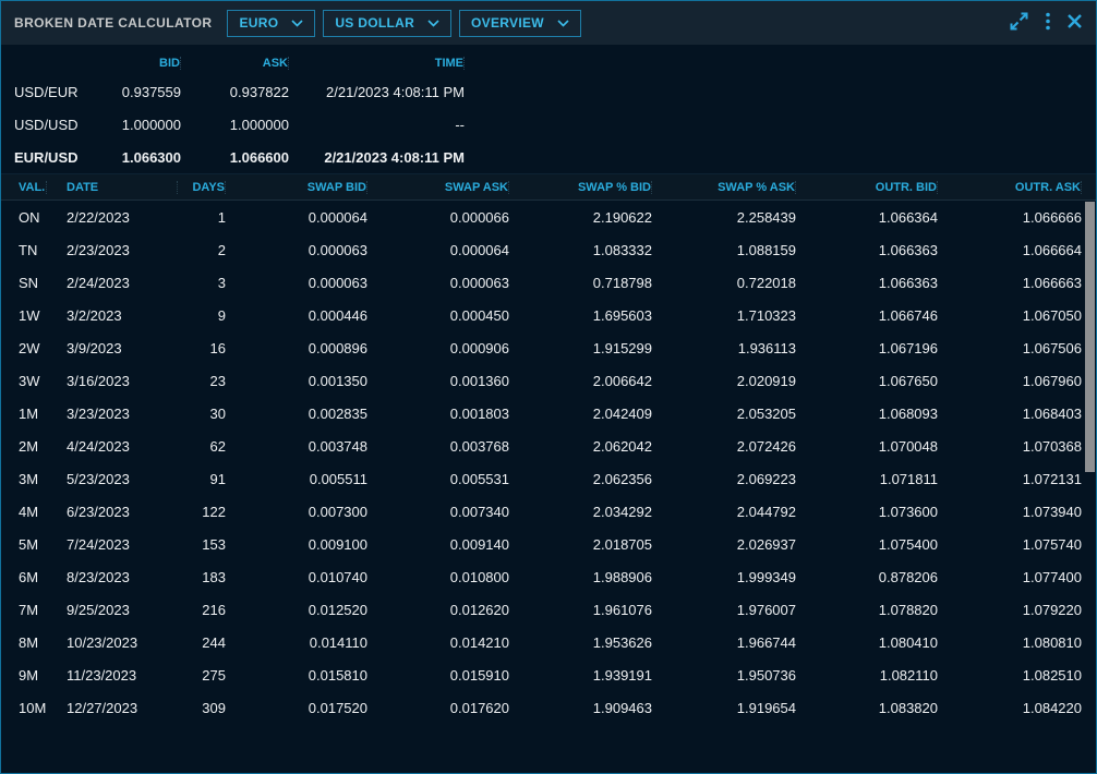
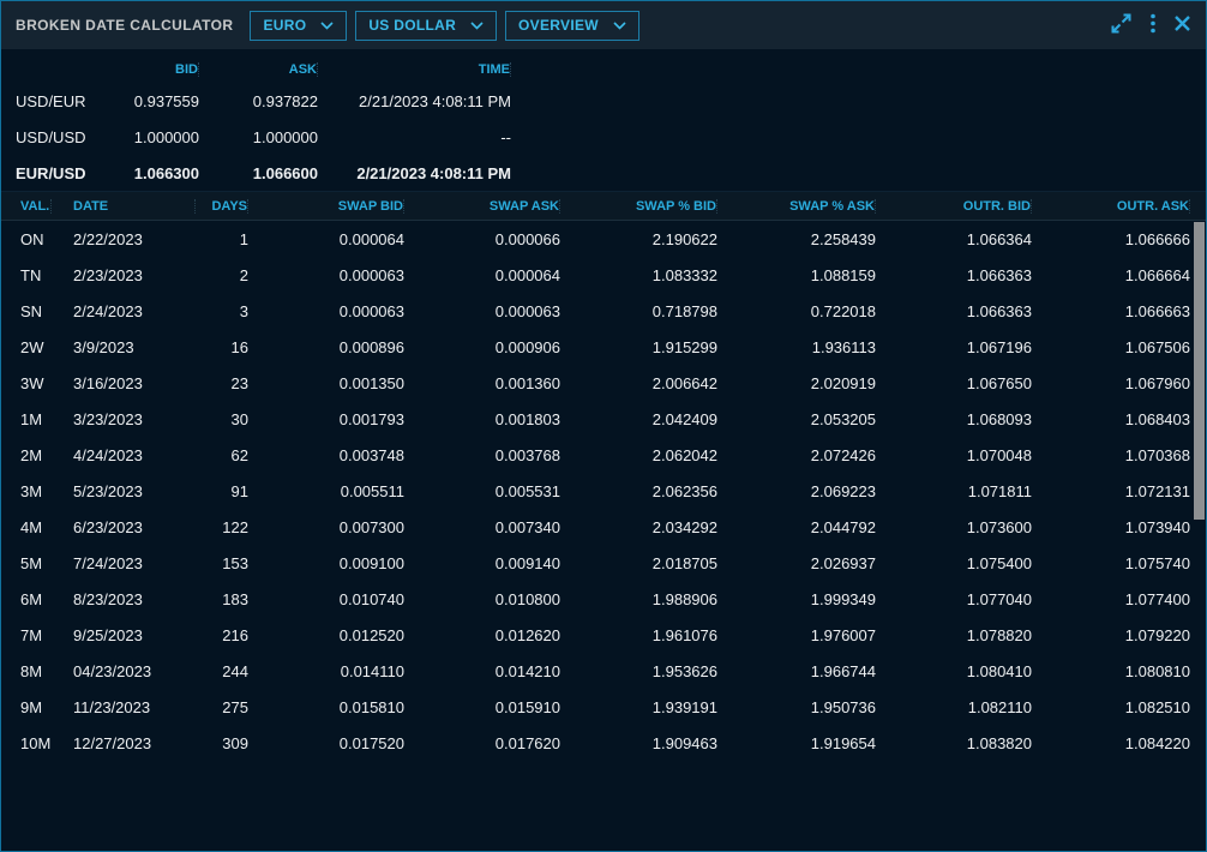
  BROKEN DATE CALCULATOR
  EURO
  US DOLLAR
  OVERVIEW
  BID
  ASK
  TIME
  USD/EUR
  0.937559
  0.937822
  2/21/2023 4:08:11 PM
  USD/USD
  1.000000
  1.000000
  --
  EUR/USD
  1.066300
  1.066600
  2/21/2023 4:08:11 PM
  VAL.
  DATE
  DAYS
  SWAP BID
  SWAP ASK
  SWAP % BID
  SWAP % ASK
  OUTR. BID
  OUTR. ASK
  ON
  2/22/2023
  1
  0.000064
  0.000066
  2.190622
  2.258439
  1.066364
  1.066666
  TN
  2/23/2023
  2
  0.000063
  0.000064
  1.083332
  1.088159
  1.066363
  1.066664
  SN
  2/24/2023
  3
  0.000063
  0.000063
  0.718798
  0.722018
  1.066363
  1.066663
- 1W
- 3/2/2023
- 9
- 0.000446
- 0.000450
- 1.695603
- 1.710323
- 1.066746
- 1.067050
  2W
  3/9/2023
  16
  0.000896
  0.000906
  1.915299
  1.936113
  1.067196
  1.067506
  3W
  3/16/2023
  23
  0.001350
  0.001360
  2.006642
  2.020919
  1.067650
  1.067960
  1M
  3/23/2023
  30
- 0.002835
+ 0.001793
  0.001803
  2.042409
  2.053205
  1.068093
  1.068403
  2M
  4/24/2023
  62
  0.003748
  0.003768
  2.062042
  2.072426
  1.070048
  1.070368
  3M
  5/23/2023
  91
  0.005511
  0.005531
  2.062356
  2.069223
  1.071811
  1.072131
  4M
  6/23/2023
  122
  0.007300
  0.007340
  2.034292
  2.044792
  1.073600
  1.073940
  5M
  7/24/2023
  153
  0.009100
  0.009140
  2.018705
  2.026937
  1.075400
  1.075740
  6M
  8/23/2023
  183
  0.010740
  0.010800
  1.988906
  1.999349
- 0.878206
+ 1.077040
  1.077400
  7M
  9/25/2023
  216
  0.012520
  0.012620
  1.961076
  1.976007
  1.078820
  1.079220
  8M
- 10/23/2023
+ 04/23/2023
  244
  0.014110
  0.014210
  1.953626
  1.966744
  1.080410
  1.080810
  9M
  11/23/2023
  275
  0.015810
  0.015910
  1.939191
  1.950736
  1.082110
  1.082510
  10M
  12/27/2023
  309
  0.017520
  0.017620
  1.909463
  1.919654
  1.083820
  1.084220
